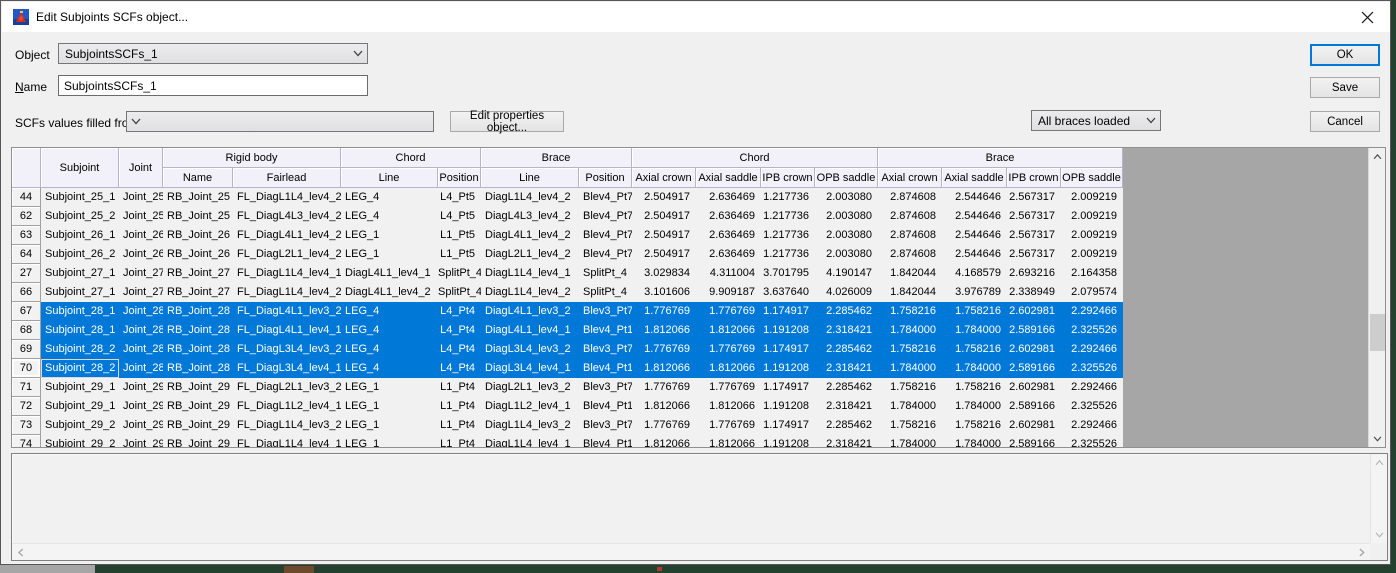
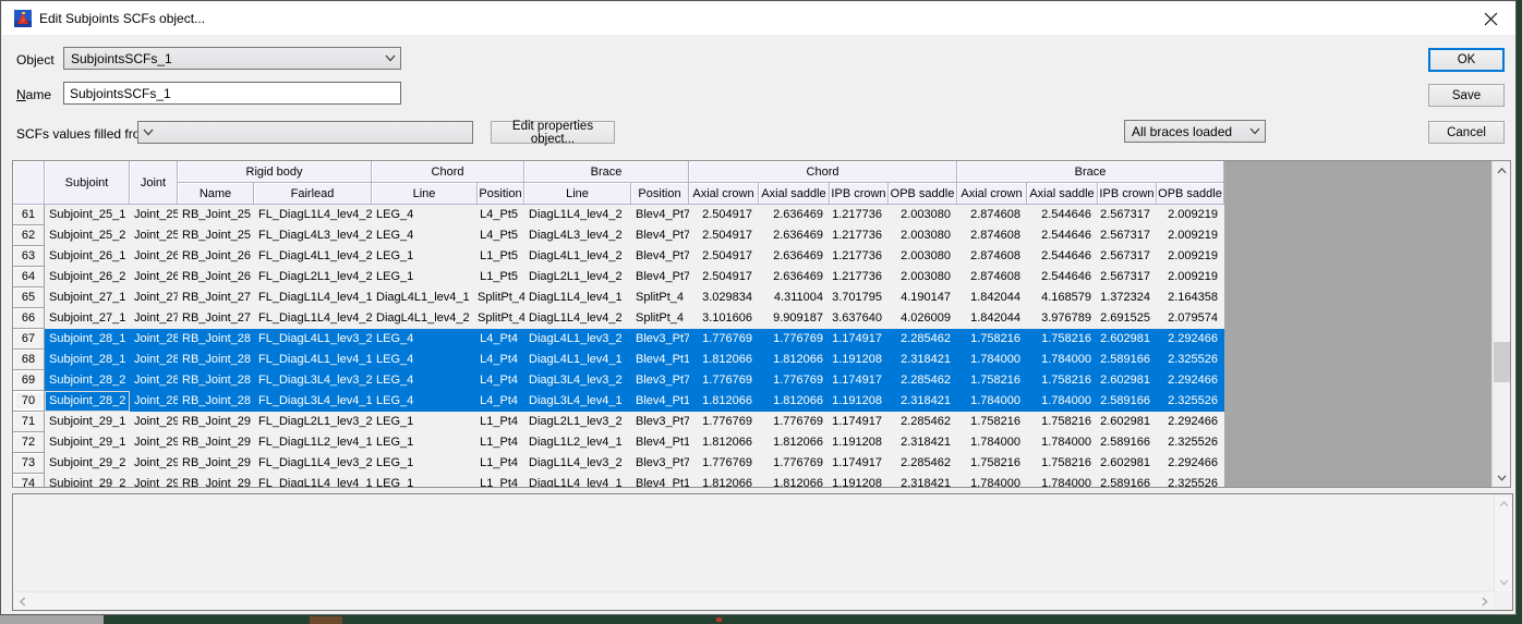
  Edit Subjoints SCFs object...
  Object
  SubjointsSCFs_1
  Name
  SubjointsSCFs_1
  SCFs values filled fr
  Edit properties object...
  All braces loaded
  OK
  Save
  Cancel
  Subjoint
  Joint
  Rigid body
  Chord
  Brace
  Chord
  Brace
  Name
  Fairlead
  Line
  Position
  Line
  Position
  Axial crown
  Axial saddle
  IPB crown
  OPB saddle
  Axial crown
  Axial saddle
  IPB crown
  OPB saddle
- 44
+ 61
  Subjoint_25_1
  Joint_25
  RB_Joint_25
  FL_DiagL1L4_lev4_2
  LEG_4
  L4_Pt5
  DiagL1L4_lev4_2
  Blev4_Pt7
  2.504917
  2.636469
  1.217736
  2.003080
  2.874608
  2.544646
  2.567317
  2.009219
  62
  Subjoint_25_2
  Joint_25
  RB_Joint_25
  FL_DiagL4L3_lev4_2
  LEG_4
  L4_Pt5
  DiagL4L3_lev4_2
  Blev4_Pt7
  2.504917
  2.636469
  1.217736
  2.003080
  2.874608
  2.544646
  2.567317
  2.009219
  63
  Subjoint_26_1
  Joint_26
  RB_Joint_26
  FL_DiagL4L1_lev4_2
  LEG_1
  L1_Pt5
  DiagL4L1_lev4_2
  Blev4_Pt7
  2.504917
  2.636469
  1.217736
  2.003080
  2.874608
  2.544646
  2.567317
  2.009219
  64
  Subjoint_26_2
  Joint_26
  RB_Joint_26
  FL_DiagL2L1_lev4_2
  LEG_1
  L1_Pt5
  DiagL2L1_lev4_2
  Blev4_Pt7
  2.504917
  2.636469
  1.217736
  2.003080
  2.874608
  2.544646
  2.567317
  2.009219
- 27
+ 65
  Subjoint_27_1
  Joint_27
  RB_Joint_27
  FL_DiagL1L4_lev4_1
  DiagL4L1_lev4_1
  SplitPt_4
  DiagL1L4_lev4_1
  SplitPt_4
  3.029834
  4.311004
  3.701795
  4.190147
  1.842044
  4.168579
- 2.693216
+ 1.372324
  2.164358
  66
  Subjoint_27_1
  Joint_27
  RB_Joint_27
  FL_DiagL1L4_lev4_2
  DiagL4L1_lev4_2
  SplitPt_4
  DiagL1L4_lev4_2
  SplitPt_4
  3.101606
  9.909187
  3.637640
  4.026009
  1.842044
  3.976789
- 2.338949
+ 2.691525
  2.079574
  67
  Subjoint_28_1
  Joint_28
  RB_Joint_28
  FL_DiagL4L1_lev3_2
  LEG_4
  L4_Pt4
  DiagL4L1_lev3_2
  Blev3_Pt7
  1.776769
  1.776769
  1.174917
  2.285462
  1.758216
  1.758216
  2.602981
  2.292466
  68
  Subjoint_28_1
  Joint_28
  RB_Joint_28
  FL_DiagL4L1_lev4_1
  LEG_4
  L4_Pt4
  DiagL4L1_lev4_1
  Blev4_Pt1
  1.812066
  1.812066
  1.191208
  2.318421
  1.784000
  1.784000
  2.589166
  2.325526
  69
  Subjoint_28_2
  Joint_28
  RB_Joint_28
  FL_DiagL3L4_lev3_2
  LEG_4
  L4_Pt4
  DiagL3L4_lev3_2
  Blev3_Pt7
  1.776769
  1.776769
  1.174917
  2.285462
  1.758216
  1.758216
  2.602981
  2.292466
  70
  Subjoint_28_2
  Joint_28
  RB_Joint_28
  FL_DiagL3L4_lev4_1
  LEG_4
  L4_Pt4
  DiagL3L4_lev4_1
  Blev4_Pt1
  1.812066
  1.812066
  1.191208
  2.318421
  1.784000
  1.784000
  2.589166
  2.325526
  71
  Subjoint_29_1
  Joint_29
  RB_Joint_29
  FL_DiagL2L1_lev3_2
  LEG_1
  L1_Pt4
  DiagL2L1_lev3_2
  Blev3_Pt7
  1.776769
  1.776769
  1.174917
  2.285462
  1.758216
  1.758216
  2.602981
  2.292466
  72
  Subjoint_29_1
  Joint_29
  RB_Joint_29
  FL_DiagL1L2_lev4_1
  LEG_1
  L1_Pt4
  DiagL1L2_lev4_1
  Blev4_Pt1
  1.812066
  1.812066
  1.191208
  2.318421
  1.784000
  1.784000
  2.589166
  2.325526
  73
  Subjoint_29_2
  Joint_29
  RB_Joint_29
  FL_DiagL1L4_lev3_2
  LEG_1
  L1_Pt4
  DiagL1L4_lev3_2
  Blev3_Pt7
  1.776769
  1.776769
  1.174917
  2.285462
  1.758216
  1.758216
  2.602981
  2.292466
  74
  Subjoint_29_2
  Joint_29
  RB_Joint_29
  FL_DiagL1L4_lev4_1
  LEG_1
  L1_Pt4
  DiagL1L4_lev4_1
  Blev4_Pt1
  1.812066
  1.812066
  1.191208
  2.318421
  1.784000
  1.784000
  2.589166
  2.325526
